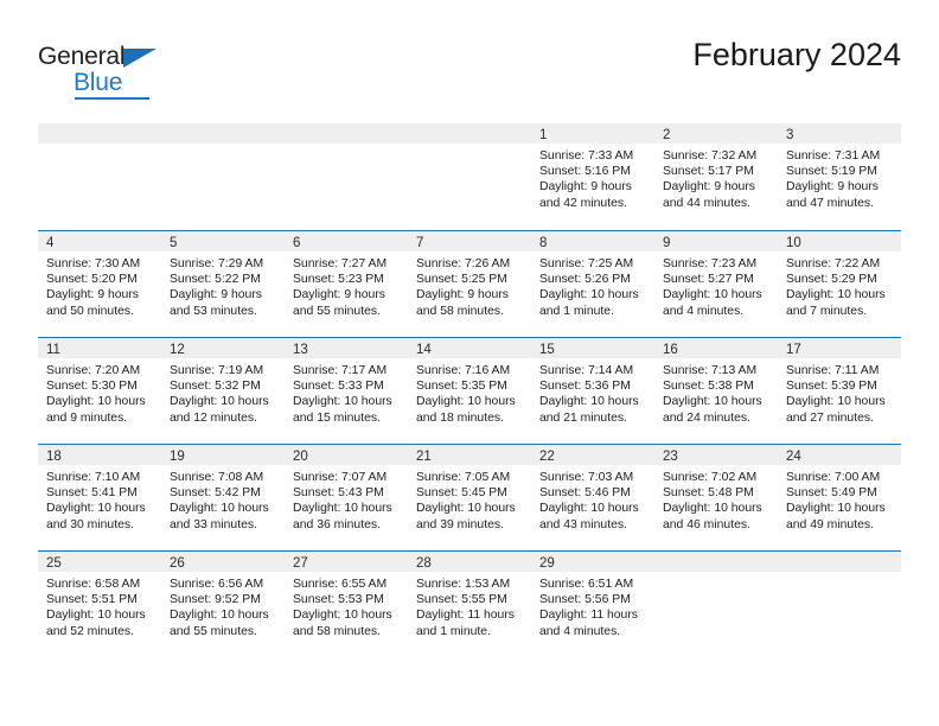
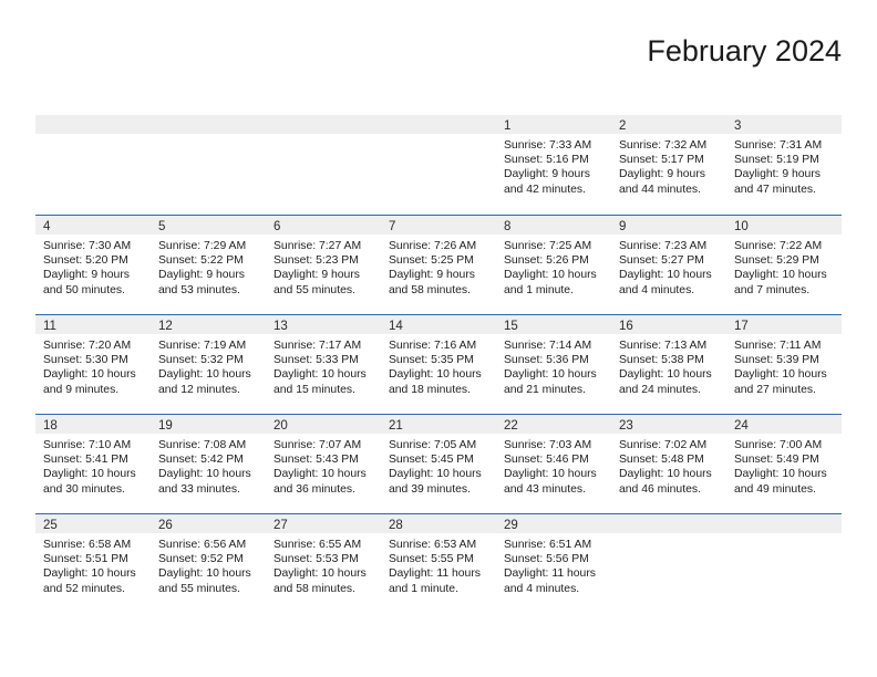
- General
- Blue
  February 2024
  1
  Sunrise: 7:33 AM
  Sunset: 5:16 PM
  Daylight: 9 hours
  and 42 minutes.
  2
  Sunrise: 7:32 AM
  Sunset: 5:17 PM
  Daylight: 9 hours
  and 44 minutes.
  3
  Sunrise: 7:31 AM
  Sunset: 5:19 PM
  Daylight: 9 hours
  and 47 minutes.
  4
  Sunrise: 7:30 AM
  Sunset: 5:20 PM
  Daylight: 9 hours
  and 50 minutes.
  5
  Sunrise: 7:29 AM
  Sunset: 5:22 PM
  Daylight: 9 hours
  and 53 minutes.
  6
  Sunrise: 7:27 AM
  Sunset: 5:23 PM
  Daylight: 9 hours
  and 55 minutes.
  7
  Sunrise: 7:26 AM
  Sunset: 5:25 PM
  Daylight: 9 hours
  and 58 minutes.
  8
  Sunrise: 7:25 AM
  Sunset: 5:26 PM
  Daylight: 10 hours
  and 1 minute.
  9
  Sunrise: 7:23 AM
  Sunset: 5:27 PM
  Daylight: 10 hours
  and 4 minutes.
  10
  Sunrise: 7:22 AM
  Sunset: 5:29 PM
  Daylight: 10 hours
  and 7 minutes.
  11
  Sunrise: 7:20 AM
  Sunset: 5:30 PM
  Daylight: 10 hours
  and 9 minutes.
  12
  Sunrise: 7:19 AM
  Sunset: 5:32 PM
  Daylight: 10 hours
  and 12 minutes.
  13
  Sunrise: 7:17 AM
  Sunset: 5:33 PM
  Daylight: 10 hours
  and 15 minutes.
  14
  Sunrise: 7:16 AM
  Sunset: 5:35 PM
  Daylight: 10 hours
  and 18 minutes.
  15
  Sunrise: 7:14 AM
  Sunset: 5:36 PM
  Daylight: 10 hours
  and 21 minutes.
  16
  Sunrise: 7:13 AM
  Sunset: 5:38 PM
  Daylight: 10 hours
  and 24 minutes.
  17
  Sunrise: 7:11 AM
  Sunset: 5:39 PM
  Daylight: 10 hours
  and 27 minutes.
  18
  Sunrise: 7:10 AM
  Sunset: 5:41 PM
  Daylight: 10 hours
  and 30 minutes.
  19
  Sunrise: 7:08 AM
  Sunset: 5:42 PM
  Daylight: 10 hours
  and 33 minutes.
  20
  Sunrise: 7:07 AM
  Sunset: 5:43 PM
  Daylight: 10 hours
  and 36 minutes.
  21
  Sunrise: 7:05 AM
  Sunset: 5:45 PM
  Daylight: 10 hours
  and 39 minutes.
  22
  Sunrise: 7:03 AM
  Sunset: 5:46 PM
  Daylight: 10 hours
  and 43 minutes.
  23
  Sunrise: 7:02 AM
  Sunset: 5:48 PM
  Daylight: 10 hours
  and 46 minutes.
  24
  Sunrise: 7:00 AM
  Sunset: 5:49 PM
  Daylight: 10 hours
  and 49 minutes.
  25
  Sunrise: 6:58 AM
  Sunset: 5:51 PM
  Daylight: 10 hours
  and 52 minutes.
  26
  Sunrise: 6:56 AM
  Sunset: 9:52 PM
  Daylight: 10 hours
  and 55 minutes.
  27
  Sunrise: 6:55 AM
  Sunset: 5:53 PM
  Daylight: 10 hours
  and 58 minutes.
  28
- Sunrise: 1:53 AM
+ Sunrise: 6:53 AM
  Sunset: 5:55 PM
  Daylight: 11 hours
  and 1 minute.
  29
  Sunrise: 6:51 AM
  Sunset: 5:56 PM
  Daylight: 11 hours
  and 4 minutes.
